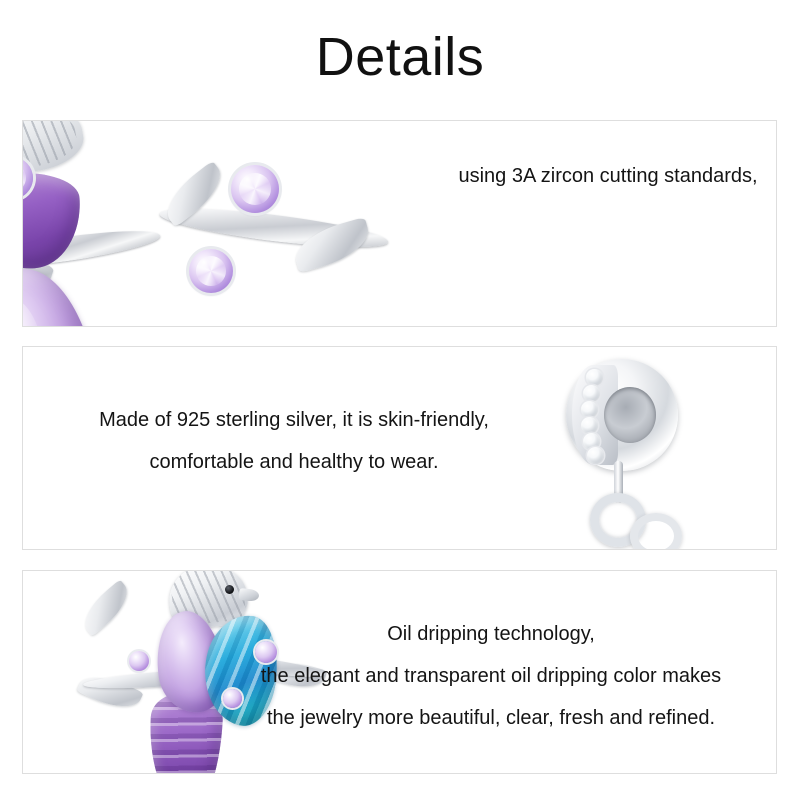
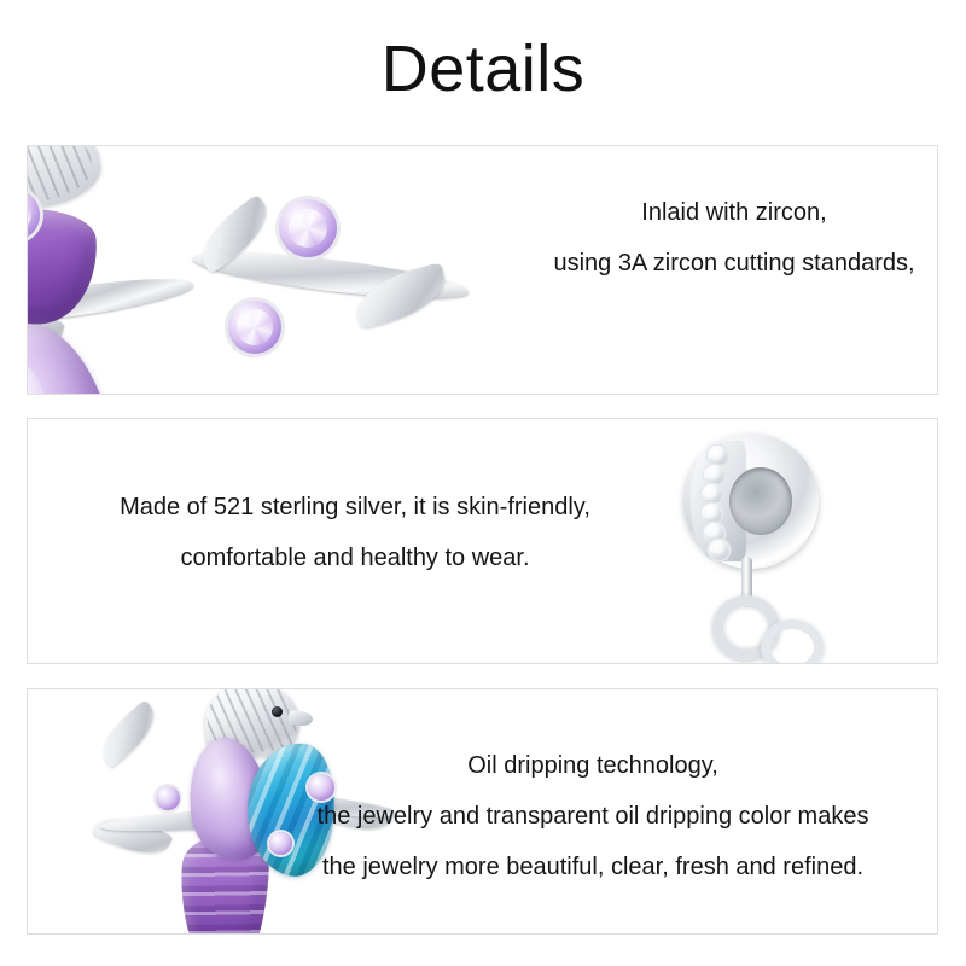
  Details
+ Inlaid with zircon,
  using 3A zircon cutting standards,
- Made of 925 sterling silver, it is skin-friendly,
+ Made of 521 sterling silver, it is skin-friendly,
  comfortable and healthy to wear.
  Oil dripping technology,
- the elegant and transparent oil dripping color makes
+ the jewelry and transparent oil dripping color makes
  the jewelry more beautiful, clear, fresh and refined.
